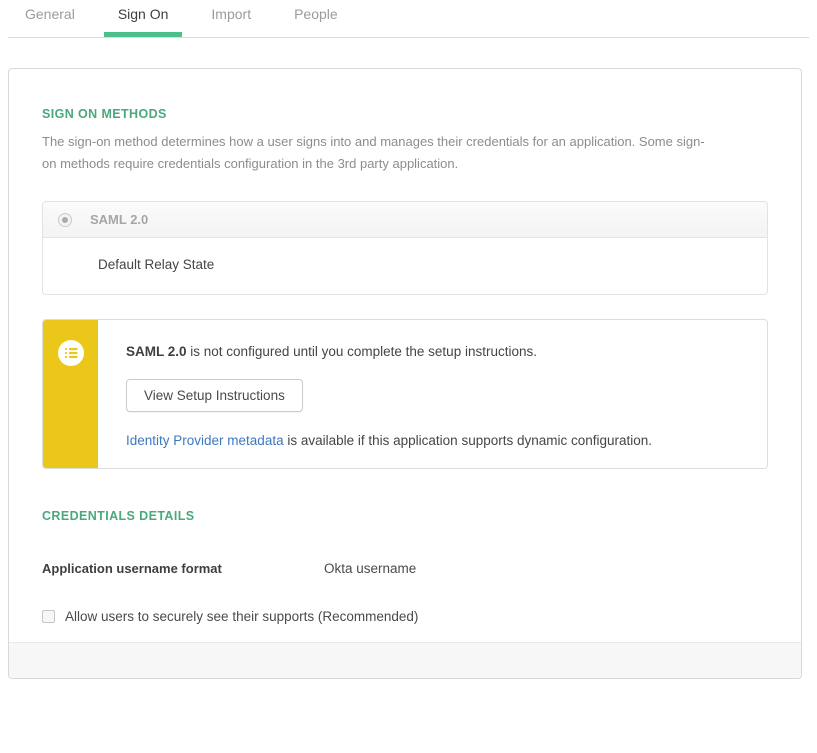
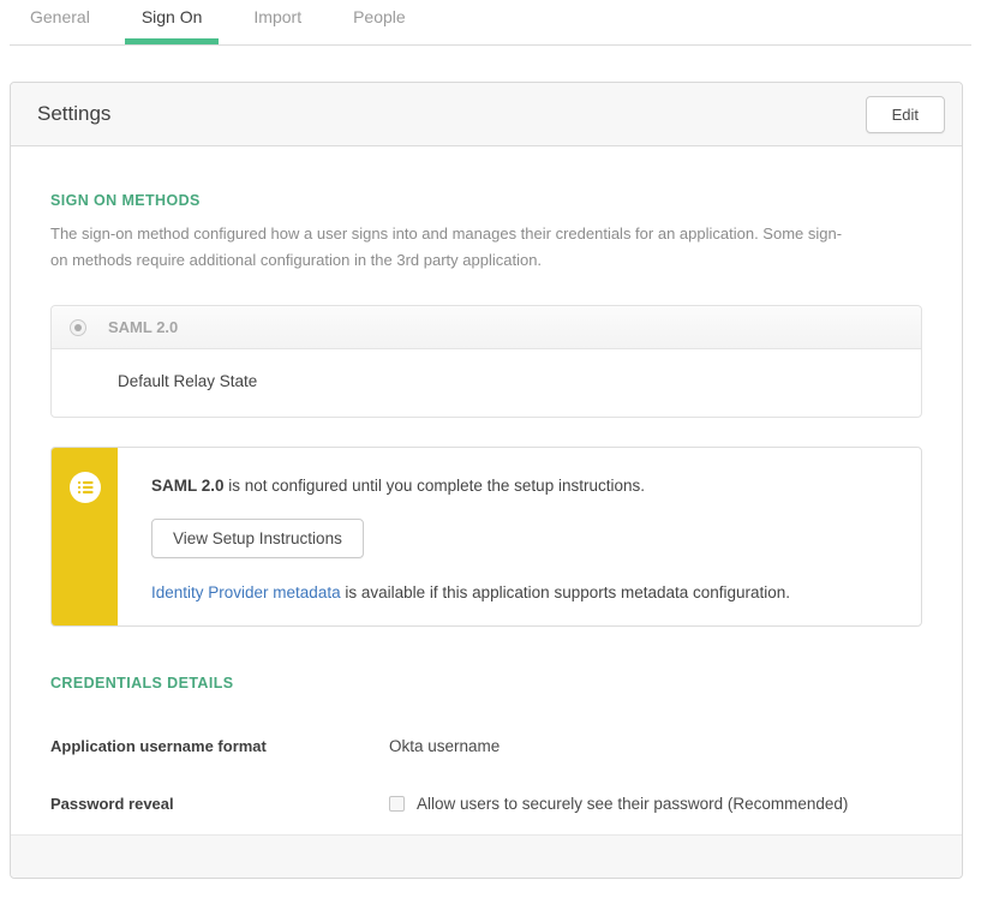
  General
  Sign On
  Import
  People
+ Settings
+ Edit
  SIGN ON METHODS
- The sign-on method determines how a user signs into and manages their credentials for an application. Some sign-
+ The sign-on method configured how a user signs into and manages their credentials for an application. Some sign-
- on methods require credentials configuration in the 3rd party application.
+ on methods require additional configuration in the 3rd party application.
  SAML 2.0
  Default Relay State
  SAML 2.0 is not configured until you complete the setup instructions.
  View Setup Instructions
- Identity Provider metadata is available if this application supports dynamic configuration.
+ Identity Provider metadata is available if this application supports metadata configuration.
  CREDENTIALS DETAILS
  Application username format
  Okta username
+ Password reveal
- Allow users to securely see their supports (Recommended)
+ Allow users to securely see their password (Recommended)
